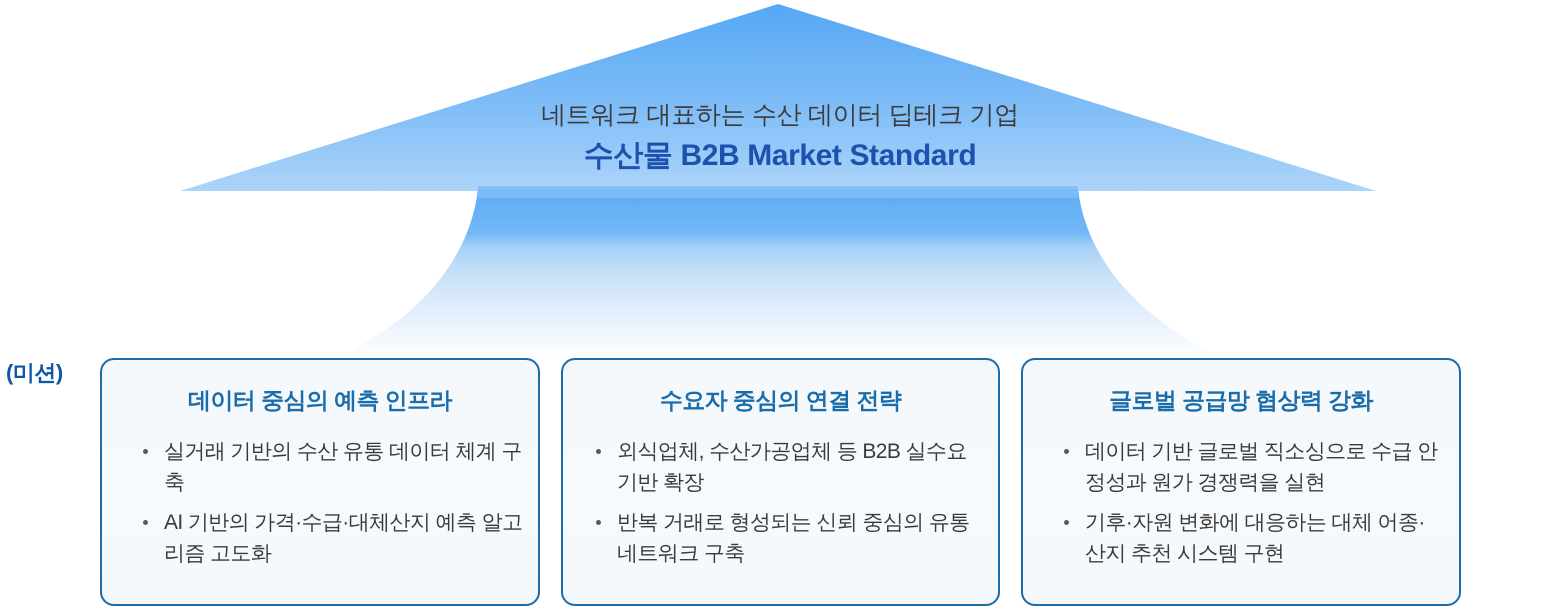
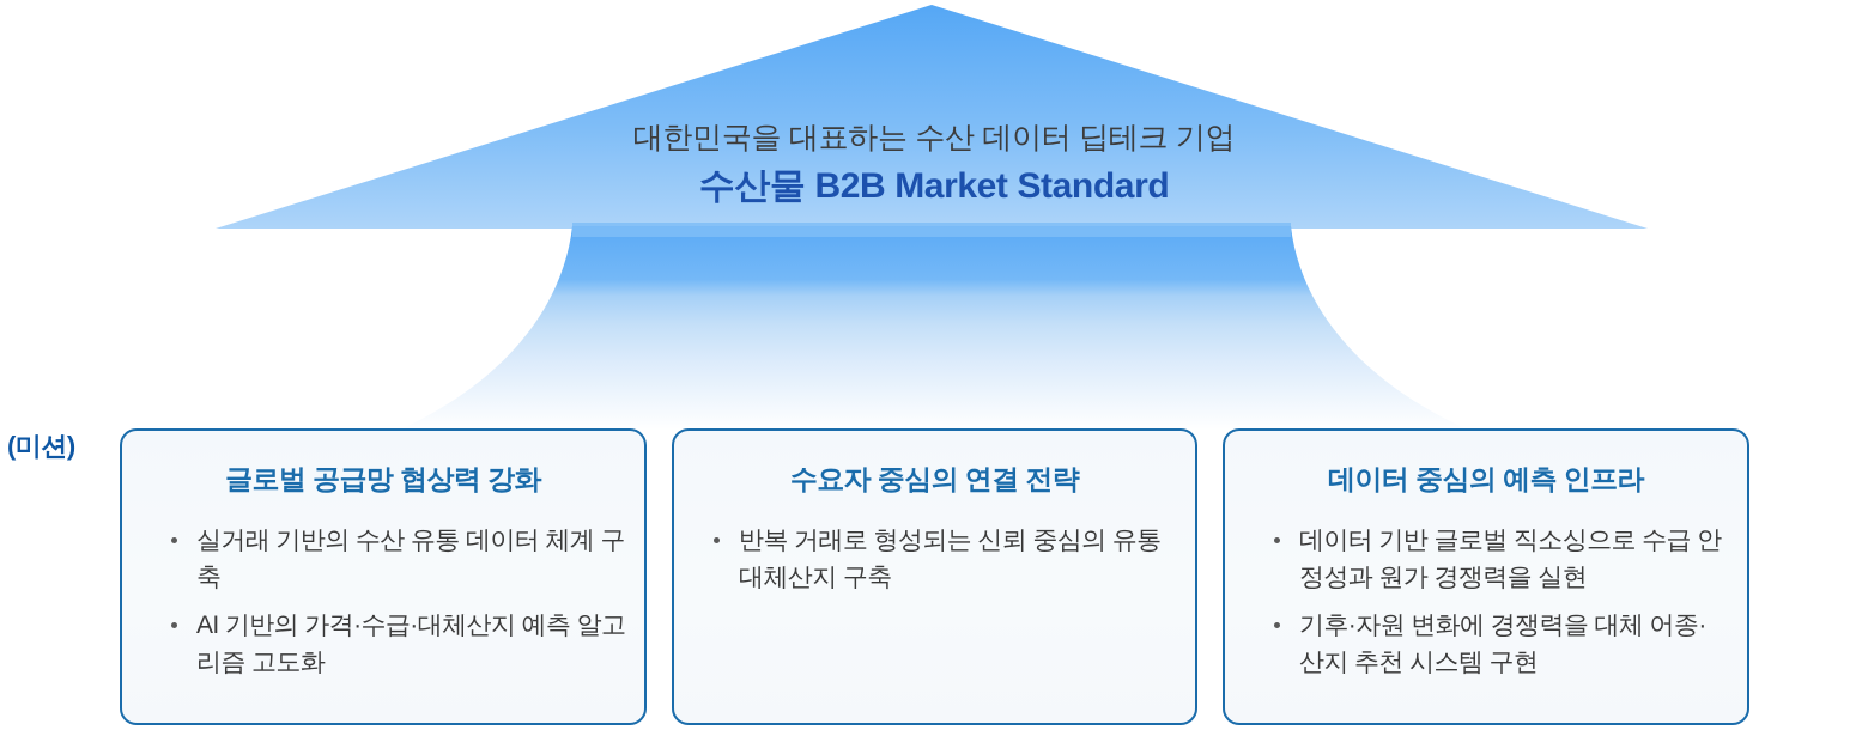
- 네트워크 대표하는 수산 데이터 딥테크 기업
+ 대한민국을 대표하는 수산 데이터 딥테크 기업
  수산물 B2B Market Standard
  (미션)
- 데이터 중심의 예측 인프라
+ 글로벌 공급망 협상력 강화
  실거래 기반의 수산 유통 데이터 체계 구축
  AI 기반의 가격·수급·대체산지 예측 알고리즘 고도화
  수요자 중심의 연결 전략
- 외식업체, 수산가공업체 등 B2B 실수요 기반 확장
- 반복 거래로 형성되는 신뢰 중심의 유통 네트워크 구축
+ 반복 거래로 형성되는 신뢰 중심의 유통 대체산지 구축
- 글로벌 공급망 협상력 강화
+ 데이터 중심의 예측 인프라
  데이터 기반 글로벌 직소싱으로 수급 안정성과 원가 경쟁력을 실현
- 기후·자원 변화에 대응하는 대체 어종·산지 추천 시스템 구현
+ 기후·자원 변화에 경쟁력을 대체 어종·산지 추천 시스템 구현
